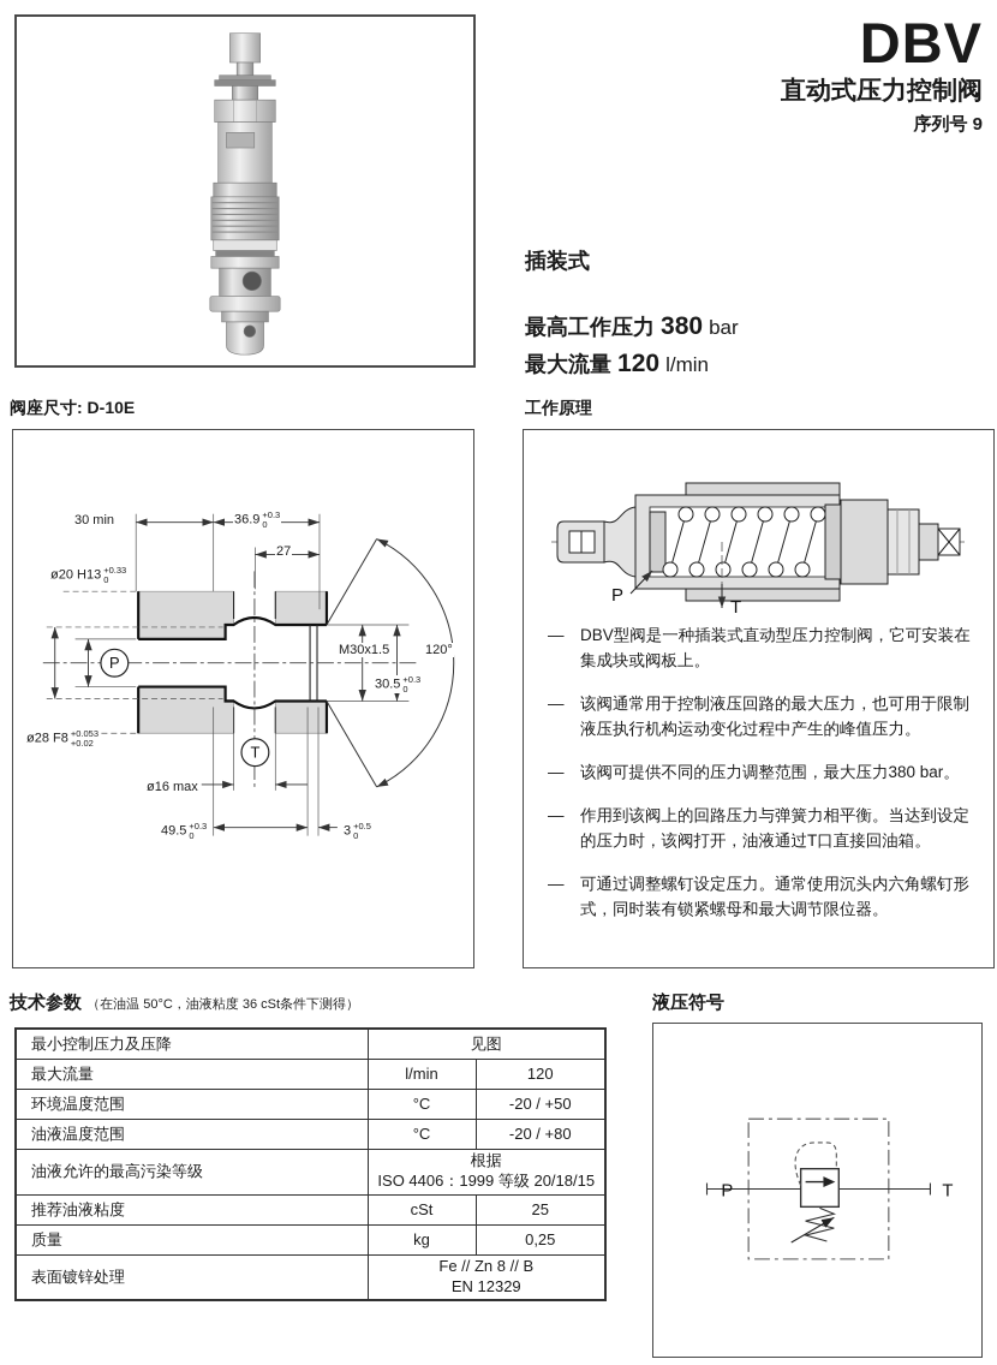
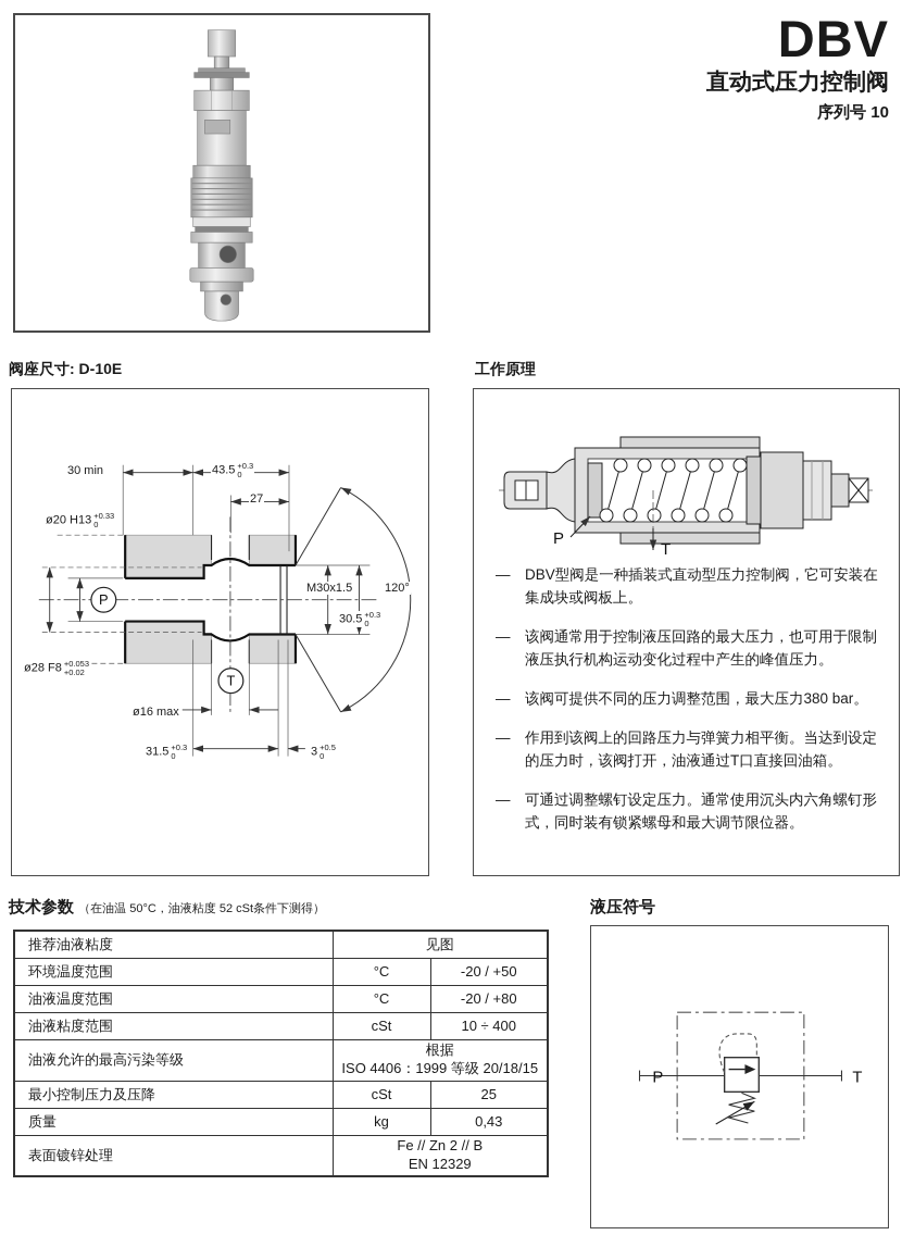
  DBV
  直动式压力控制阀
- 序列号 9
+ 序列号 10
- 插装式
- 最高工作压力 380 bar
- 最大流量 120 l/min
  阀座尺寸: D-10E
  P
  T
  30 min
- 36.9
+ 43.5
  +0.3
  0
  27
  ø20 H13
  +0.33
  0
  M30x1.5
  120°
  30.5
  +0.3
  0
  ø28 F8
  +0.053
  +0.02
  ø16 max
- 49.5
+ 31.5
  +0.3
  0
  3
  +0.5
  0
  工作原理
  P
  T
  —
  DBV型阀是一种插装式直动型压力控制阀，它可安装在集成块或阀板上。
  —
  该阀通常用于控制液压回路的最大压力，也可用于限制液压执行机构运动变化过程中产生的峰值压力。
  —
  该阀可提供不同的压力调整范围，最大压力380 bar。
  —
  作用到该阀上的回路压力与弹簧力相平衡。当达到设定的压力时，该阀打开，油液通过T口直接回油箱。
  —
  可通过调整螺钉设定压力。通常使用沉头内六角螺钉形式，同时装有锁紧螺母和最大调节限位器。
- 技术参数 （在油温 50°C，油液粘度 36 cSt条件下测得）
+ 技术参数 （在油温 50°C，油液粘度 52 cSt条件下测得）
- 最小控制压力及压降	见图
+ 推荐油液粘度	见图
- 最大流量	l/min	120
  环境温度范围	°C	-20 / +50
  油液温度范围	°C	-20 / +80
+ 油液粘度范围	cSt	10 ÷ 400
  油液允许的最高污染等级	根据ISO 4406：1999 等级 20/18/15
- 推荐油液粘度	cSt	25
+ 最小控制压力及压降	cSt	25
- 质量	kg	0,25
+ 质量	kg	0,43
- 表面镀锌处理	Fe // Zn 8 // BEN 12329
+ 表面镀锌处理	Fe // Zn 2 // BEN 12329
  液压符号
  P
  T
